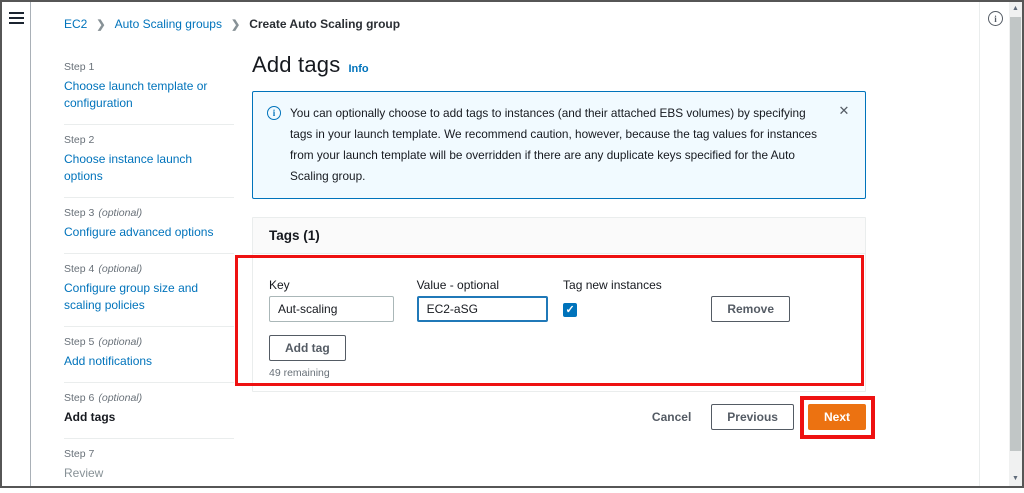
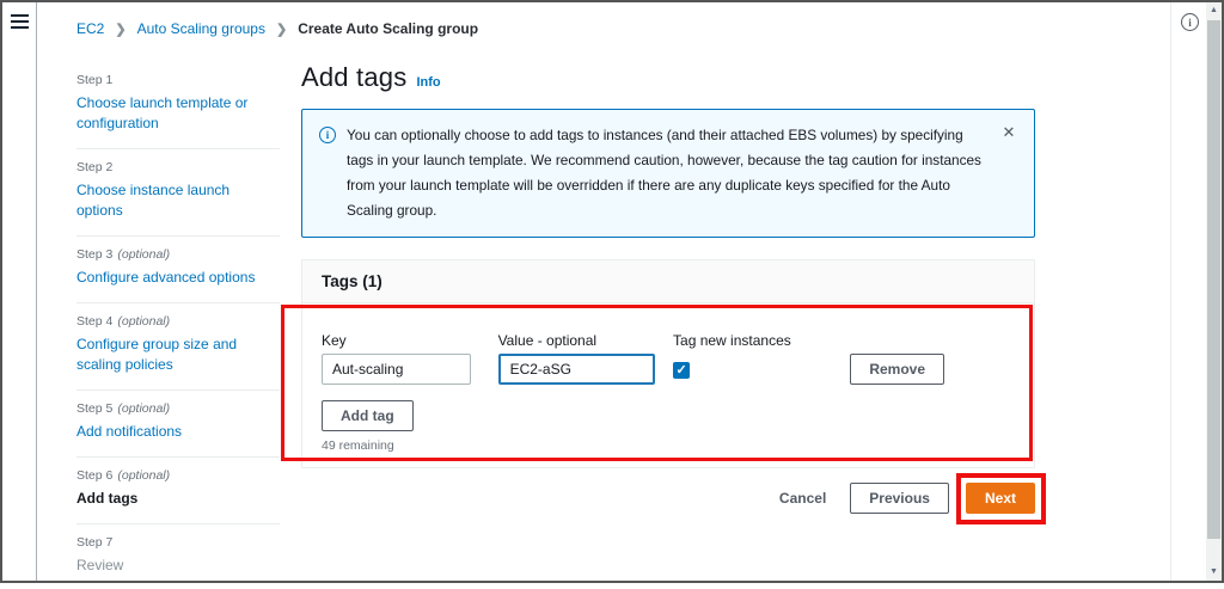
  EC2
  Auto Scaling groups
  Create Auto Scaling group
  Step 1
  Choose launch template or configuration
  Step 2
  Choose instance launch options
  Step 3 (optional)
  Configure advanced options
  Step 4 (optional)
  Configure group size and scaling policies
  Step 5 (optional)
  Add notifications
  Step 6 (optional)
  Add tags
  Step 7
  Review
  Add tags
  Info
- You can optionally choose to add tags to instances (and their attached EBS volumes) by specifying tags in your launch template. We recommend caution, however, because the tag values for instances from your launch template will be overridden if there are any duplicate keys specified for the Auto Scaling group.
+ You can optionally choose to add tags to instances (and their attached EBS volumes) by specifying tags in your launch template. We recommend caution, however, because the tag caution for instances from your launch template will be overridden if there are any duplicate keys specified for the Auto Scaling group.
  Tags (1)
  Key
  Aut-scaling
  Value - optional
  EC2-aSG
  Tag new instances
  Remove
  Add tag
  49 remaining
  Cancel
  Previous
  Next
